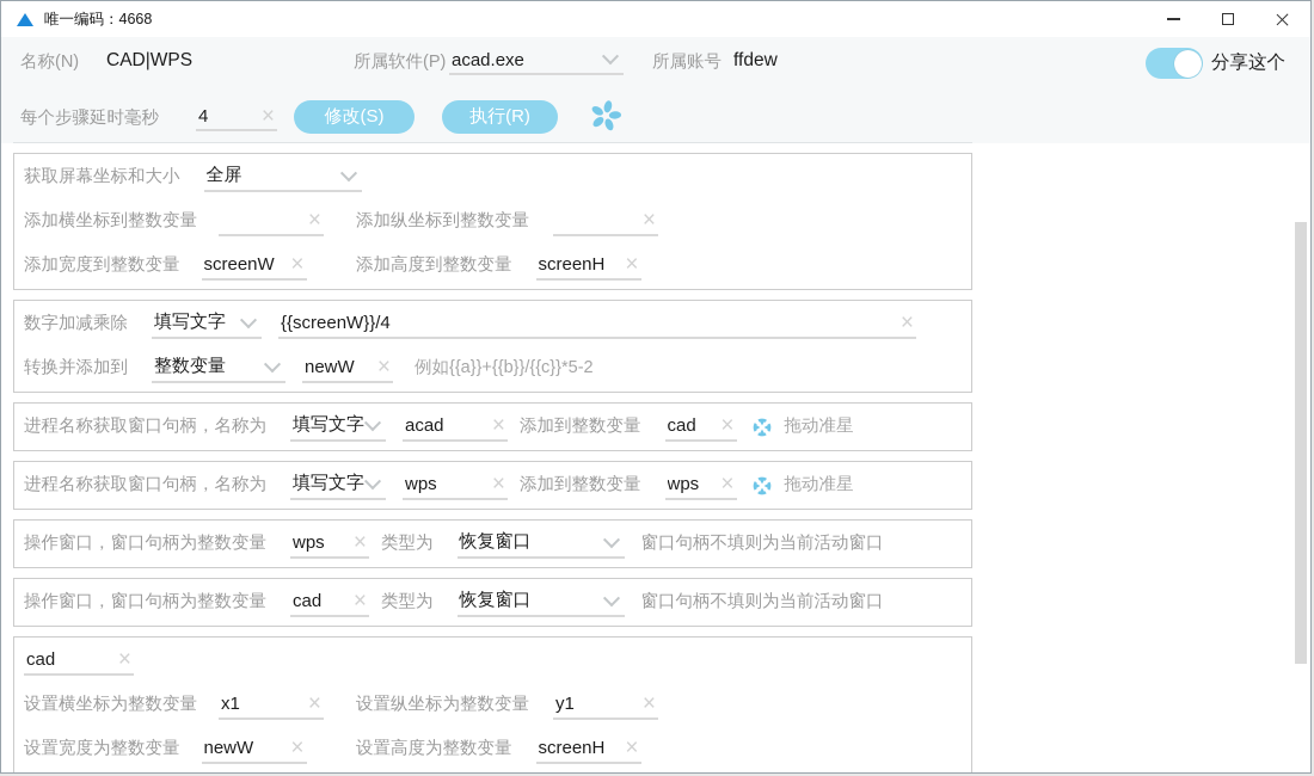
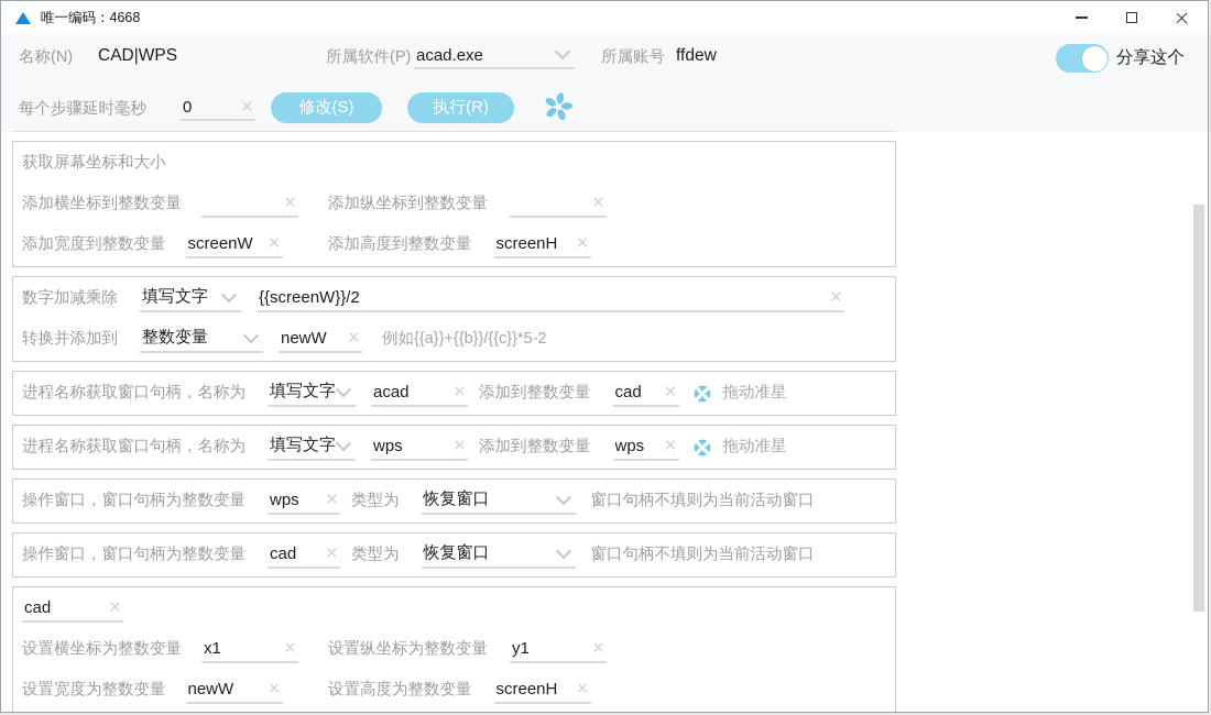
  唯一编码：4668
  名称(N)
  CAD|WPS
  所属软件(P)
  acad.exe
  所属账号
  ffdew
  分享这个
  每个步骤延时毫秒
- 4
+ 0
  ×
  修改(S)
  执行(R)
  获取屏幕坐标和大小
- 全屏
  添加横坐标到整数变量
  ×
  添加纵坐标到整数变量
  ×
  添加宽度到整数变量
  screenW
  ×
  添加高度到整数变量
  screenH
  ×
  数字加减乘除
  填写文字
- {{screenW}}/4
+ {{screenW}}/2
  ×
  转换并添加到
  整数变量
  newW
  ×
  例如{{a}}+{{b}}/{{c}}*5-2
  进程名称获取窗口句柄，名称为
  填写文字
  acad
  ×
  添加到整数变量
  cad
  ×
  拖动准星
  进程名称获取窗口句柄，名称为
  填写文字
  wps
  ×
  添加到整数变量
  wps
  ×
  拖动准星
  操作窗口，窗口句柄为整数变量
  wps
  ×
  类型为
  恢复窗口
  窗口句柄不填则为当前活动窗口
  操作窗口，窗口句柄为整数变量
  cad
  ×
  类型为
  恢复窗口
  窗口句柄不填则为当前活动窗口
  cad
  ×
  设置横坐标为整数变量
  x1
  ×
  设置纵坐标为整数变量
  y1
  ×
  设置宽度为整数变量
  newW
  ×
  设置高度为整数变量
  screenH
  ×
